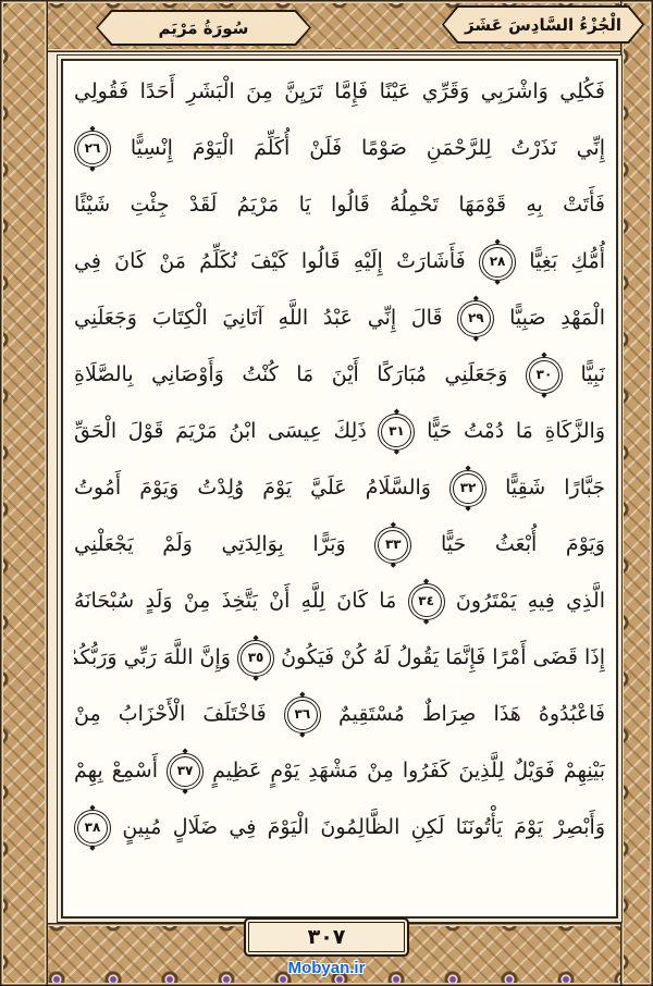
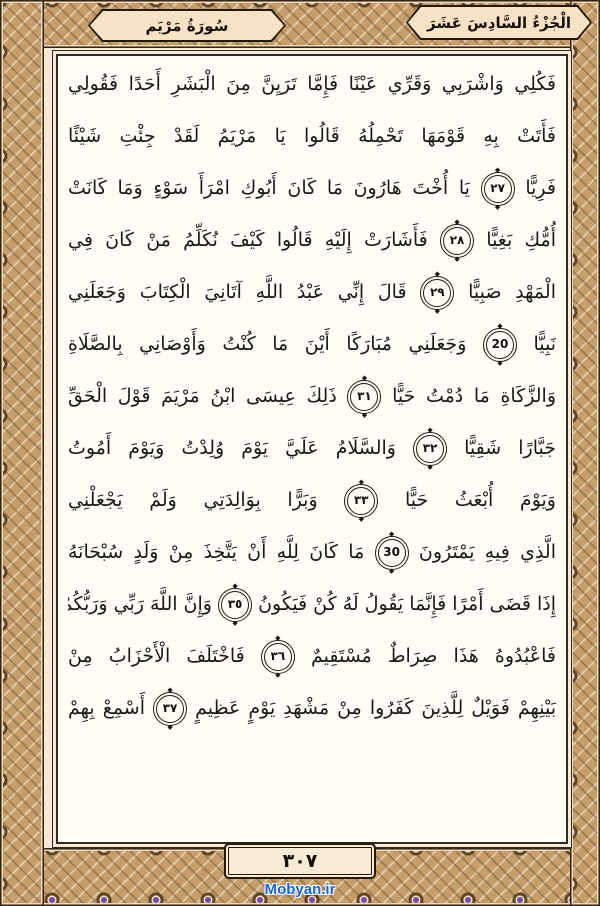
  الْجُزْءُ السَّادِسَ عَشَرَ
  سُورَةُ مَرْيَم
  فَكُلِي وَاشْرَبِي وَقَرِّي عَيْنًا فَإِمَّا تَرَيِنَّ مِنَ الْبَشَرِ أَحَدًا فَقُولِي
- إِنِّي نَذَرْتُ لِلرَّحْمَنِ صَوْمًا فَلَنْ أُكَلِّمَ الْيَوْمَ إِنْسِيًّا ٢٦
  فَأَتَتْ بِهِ قَوْمَهَا تَحْمِلُهُ قَالُوا يَا مَرْيَمُ لَقَدْ جِئْتِ شَيْئًا
+ فَرِيًّا ٢٧ يَا أُخْتَ هَارُونَ مَا كَانَ أَبُوكِ امْرَأَ سَوْءٍ وَمَا كَانَتْ
  أُمُّكِ بَغِيًّا ٢٨ فَأَشَارَتْ إِلَيْهِ قَالُوا كَيْفَ نُكَلِّمُ مَنْ كَانَ فِي
  الْمَهْدِ صَبِيًّا ٢٩ قَالَ إِنِّي عَبْدُ اللَّهِ آتَانِيَ الْكِتَابَ وَجَعَلَنِي
- نَبِيًّا ٣٠ وَجَعَلَنِي مُبَارَكًا أَيْنَ مَا كُنْتُ وَأَوْصَانِي بِالصَّلَاةِ
+ نَبِيًّا 20 وَجَعَلَنِي مُبَارَكًا أَيْنَ مَا كُنْتُ وَأَوْصَانِي بِالصَّلَاةِ
  وَالزَّكَاةِ مَا دُمْتُ حَيًّا ٣١ ذَلِكَ عِيسَى ابْنُ مَرْيَمَ قَوْلَ الْحَقِّ
  جَبَّارًا شَقِيًّا ٣٢ وَالسَّلَامُ عَلَيَّ يَوْمَ وُلِدْتُ وَيَوْمَ أَمُوتُ
  وَيَوْمَ أُبْعَثُ حَيًّا ٣٣ وَبَرًّا بِوَالِدَتِي وَلَمْ يَجْعَلْنِي
- الَّذِي فِيهِ يَمْتَرُونَ ٣٤ مَا كَانَ لِلَّهِ أَنْ يَتَّخِذَ مِنْ وَلَدٍ سُبْحَانَهُ
+ الَّذِي فِيهِ يَمْتَرُونَ 30 مَا كَانَ لِلَّهِ أَنْ يَتَّخِذَ مِنْ وَلَدٍ سُبْحَانَهُ
  إِذَا قَضَى أَمْرًا فَإِنَّمَا يَقُولُ لَهُ كُنْ فَيَكُونُ ٣٥ وَإِنَّ اللَّهَ رَبِّي وَرَبُّكُمْ
  فَاعْبُدُوهُ هَذَا صِرَاطٌ مُسْتَقِيمٌ ٣٦ فَاخْتَلَفَ الْأَحْزَابُ مِنْ
  بَيْنِهِمْ فَوَيْلٌ لِلَّذِينَ كَفَرُوا مِنْ مَشْهَدِ يَوْمٍ عَظِيمٍ ٣٧ أَسْمِعْ بِهِمْ
- وَأَبْصِرْ يَوْمَ يَأْتُونَنَا لَكِنِ الظَّالِمُونَ الْيَوْمَ فِي ضَلَالٍ مُبِينٍ ٣٨
  ٣٠٧
  Mobyan.ir
